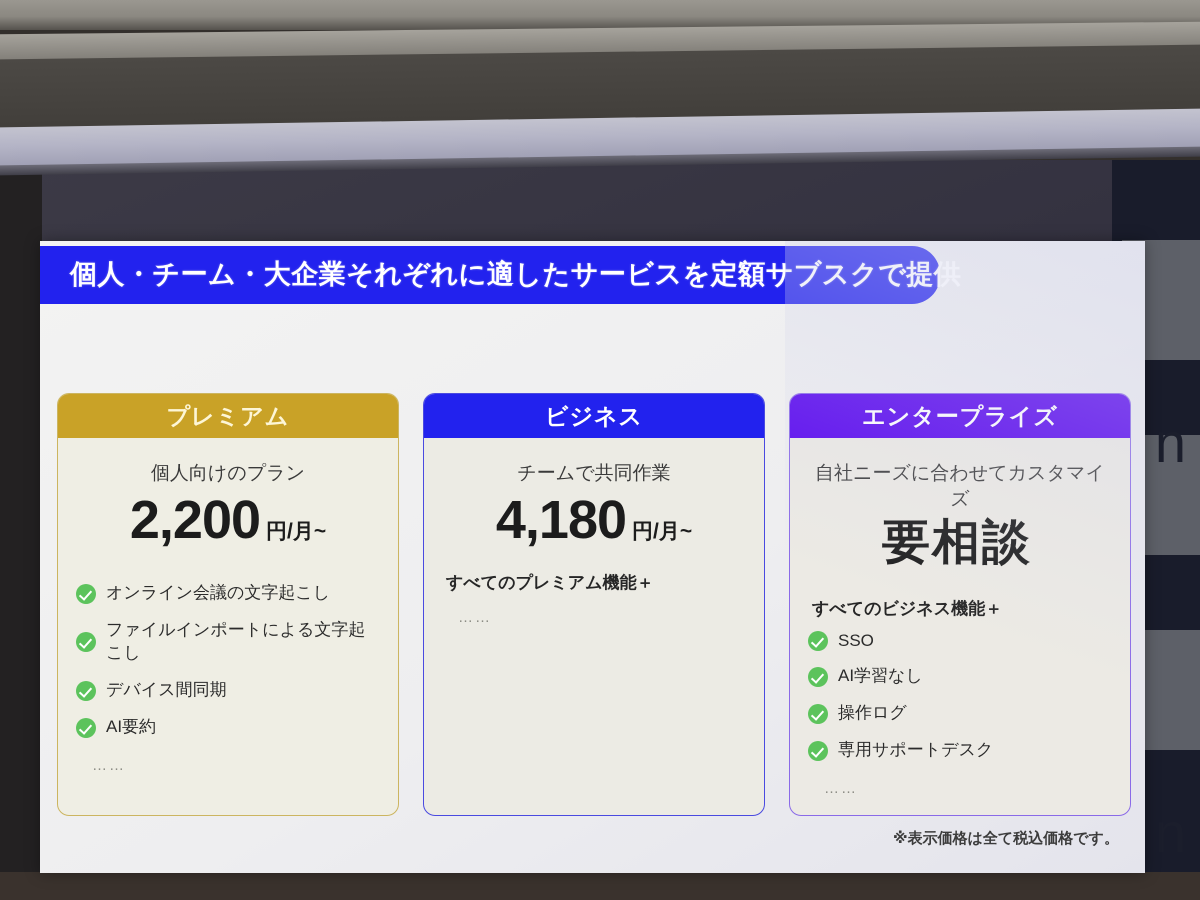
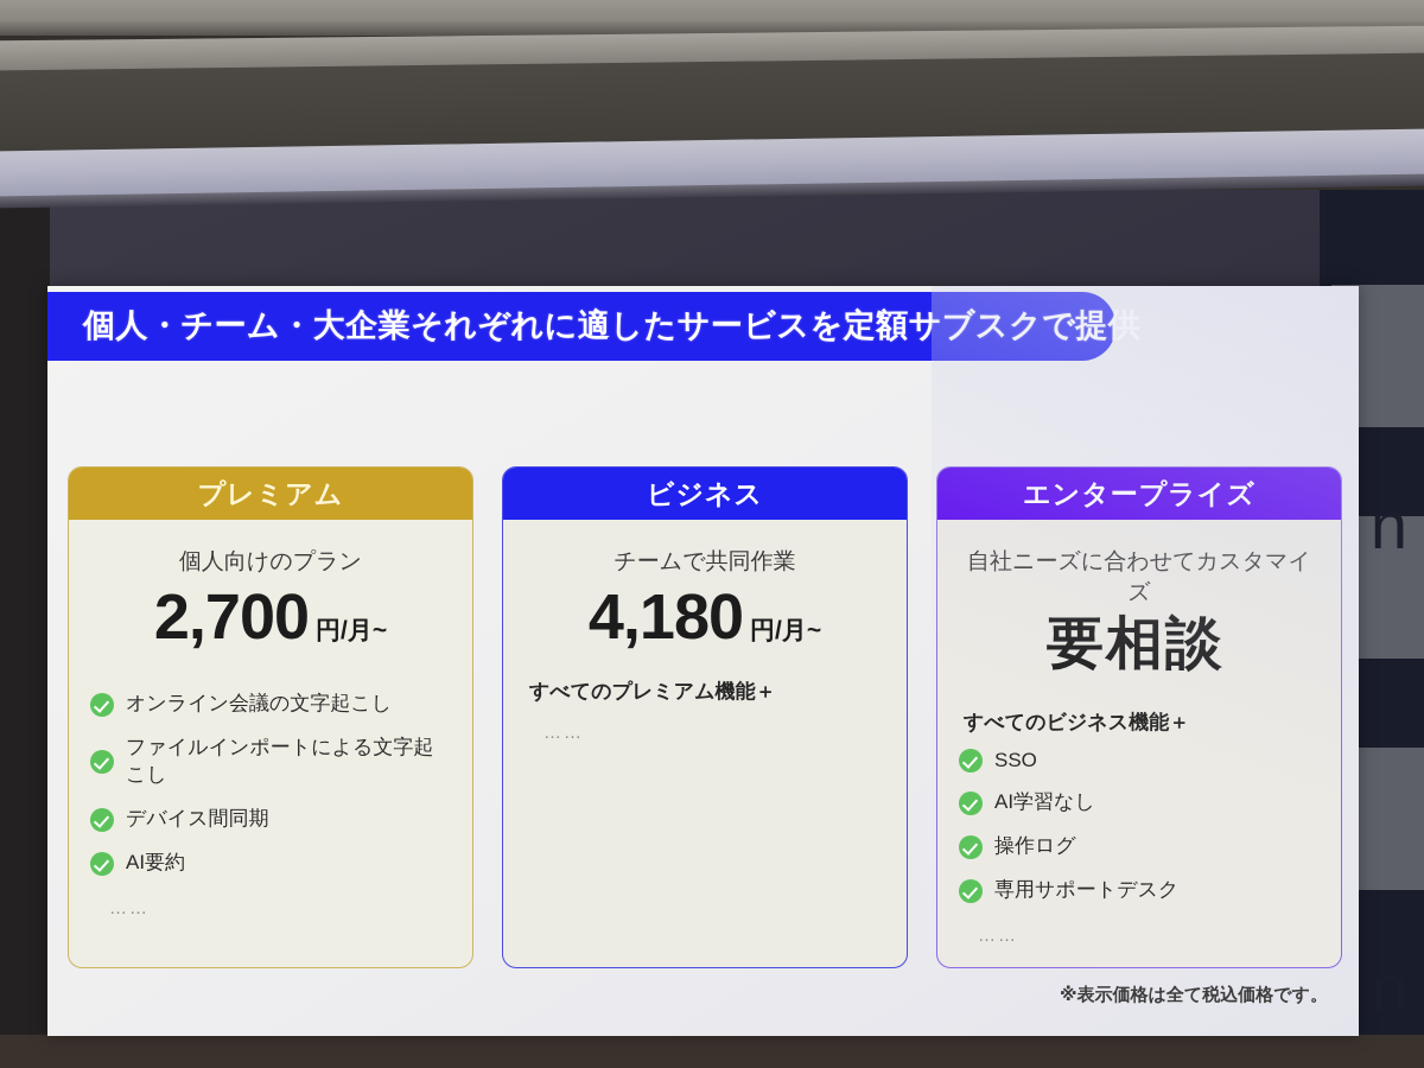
  n
  個人・チーム・大企業それぞれに適したサービスを定額サ
  プレミアム
  個人向けのプラン
- 2,200
+ 2,700
  円/月~
  オンライン会議の文字起こし
  ファイルインポートによる文字起こし
  デバイス間同期
  AI要約
  ……
  ビジネス
  チームで共同作業
  4,180
  円/月~
  すべてのプレミアム機能＋
  ……
